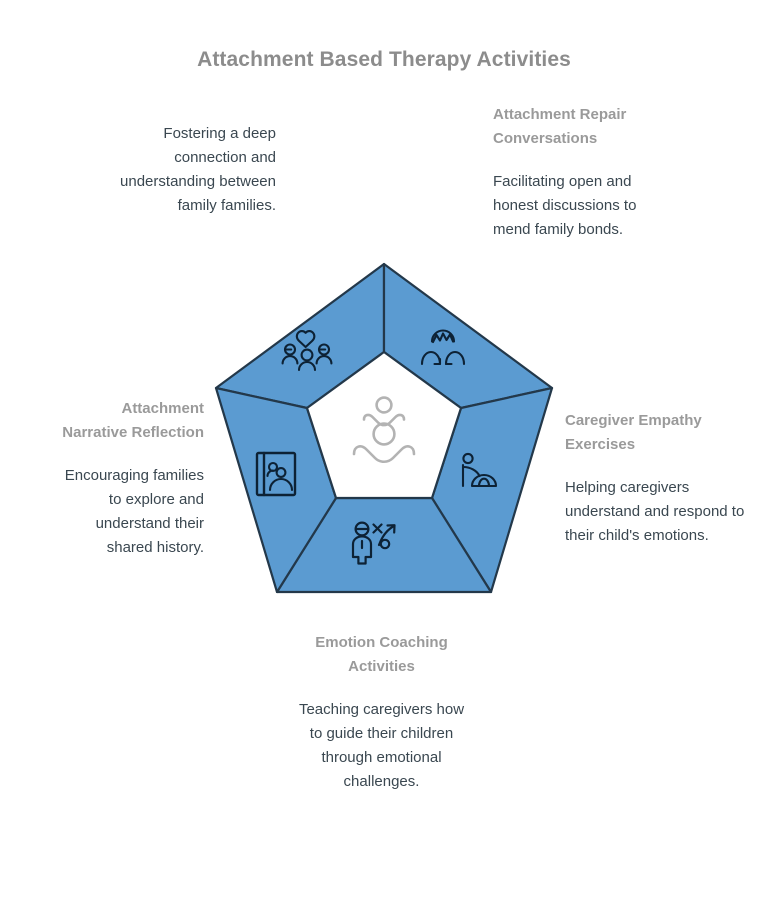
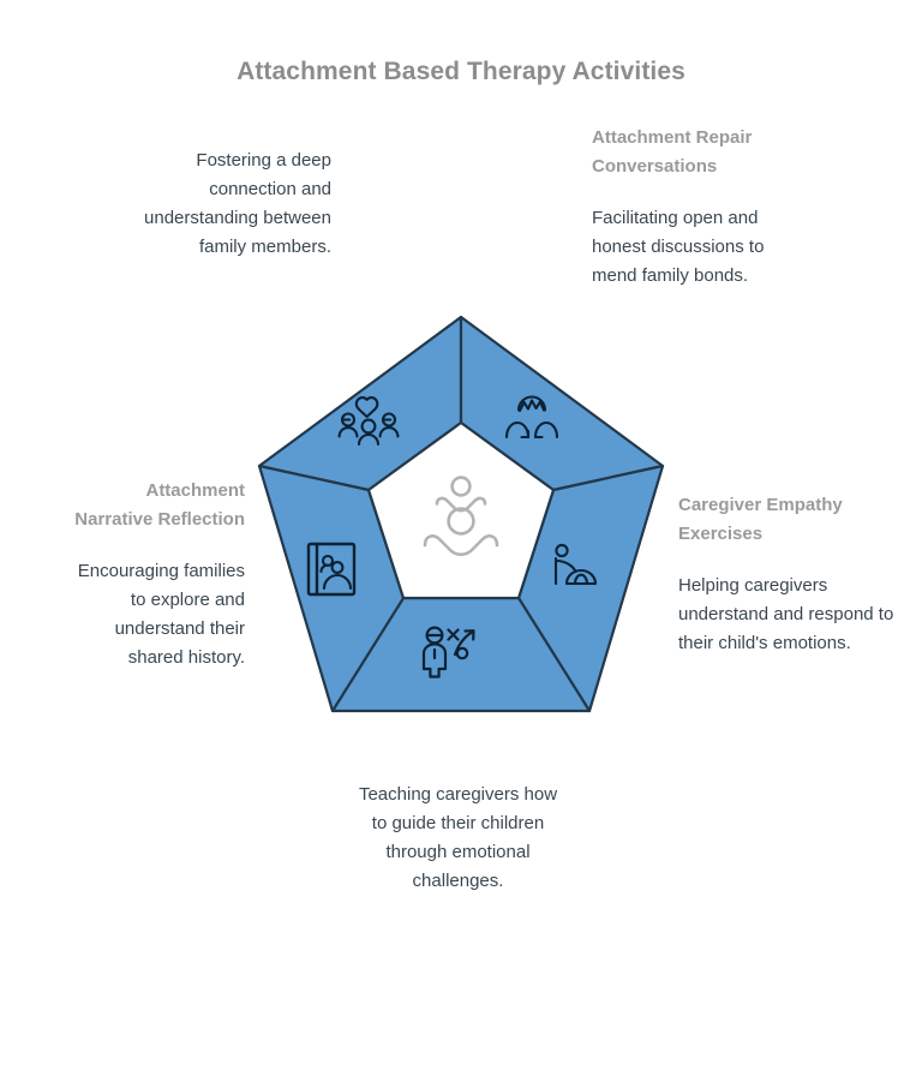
  Attachment Based Therapy Activities
- Fostering a deep connection and understanding between family families.
+ Fostering a deep connection and understanding between family members.
  Attachment Repair Conversations
  Facilitating open and honest discussions to mend family bonds.
  Attachment Narrative Reflection
  Encouraging families to explore and understand their shared history.
  Caregiver Empathy Exercises
  Helping caregivers understand and respond to their child's emotions.
- Emotion Coaching Activities
  Teaching caregivers how to guide their children through emotional challenges.
